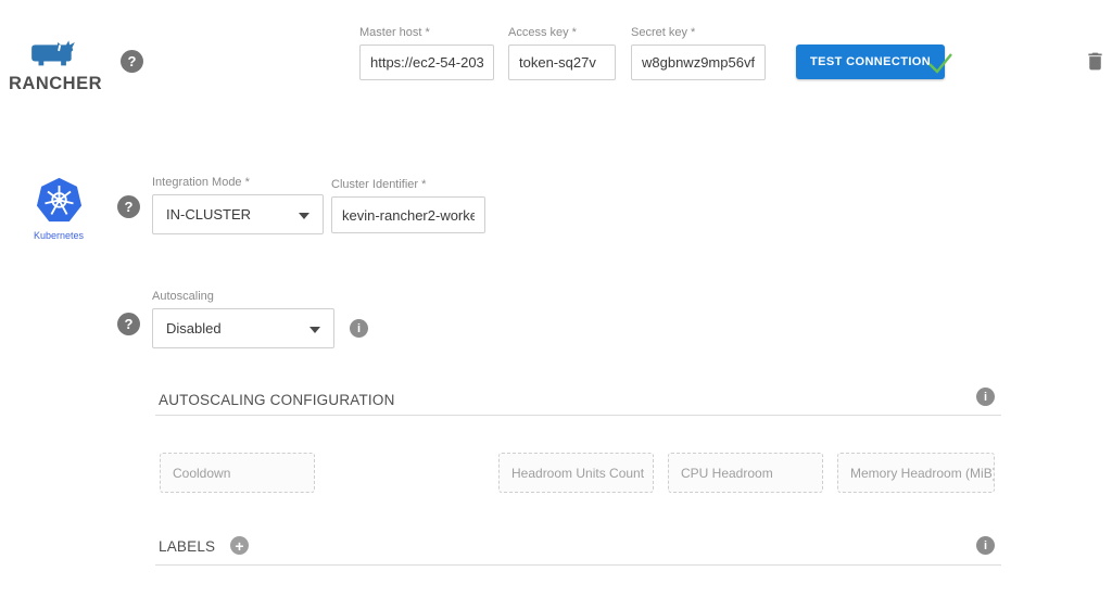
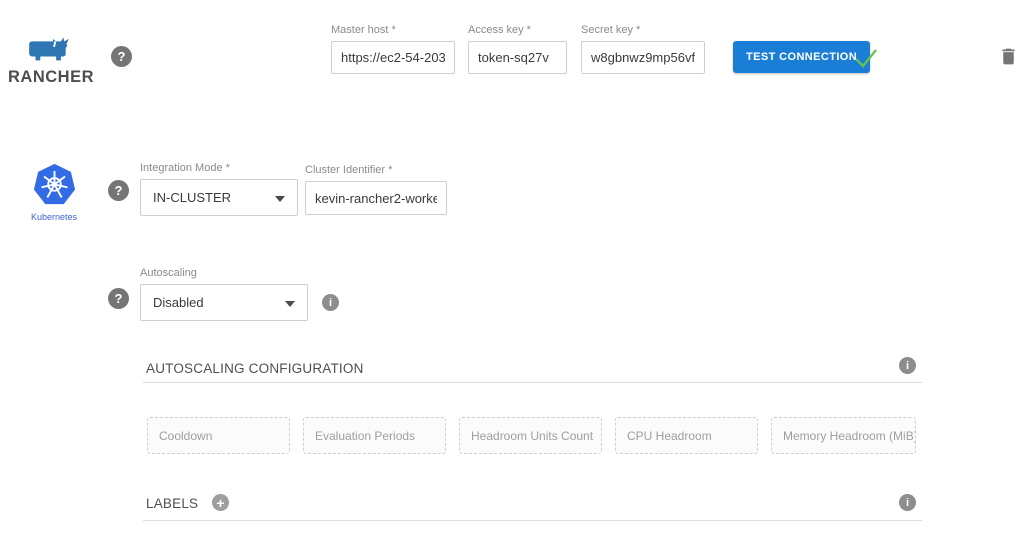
  RANCHER
  ?
  Master host *
  https://ec2-54-203
  Access key *
  token-sq27v
  Secret key *
  w8gbnwz9mp56vf
  TEST CONNECTION
  Kubernetes
  ?
  Integration Mode *
  IN-CLUSTER
  Cluster Identifier *
  kevin-rancher2-worke
  ?
  Autoscaling
  Disabled
  i
  AUTOSCALING CONFIGURATION
  i
  Cooldown
+ Evaluation Periods
  Headroom Units Count
  CPU Headroom
  Memory Headroom (MiB
  LABELS
  +
  i
